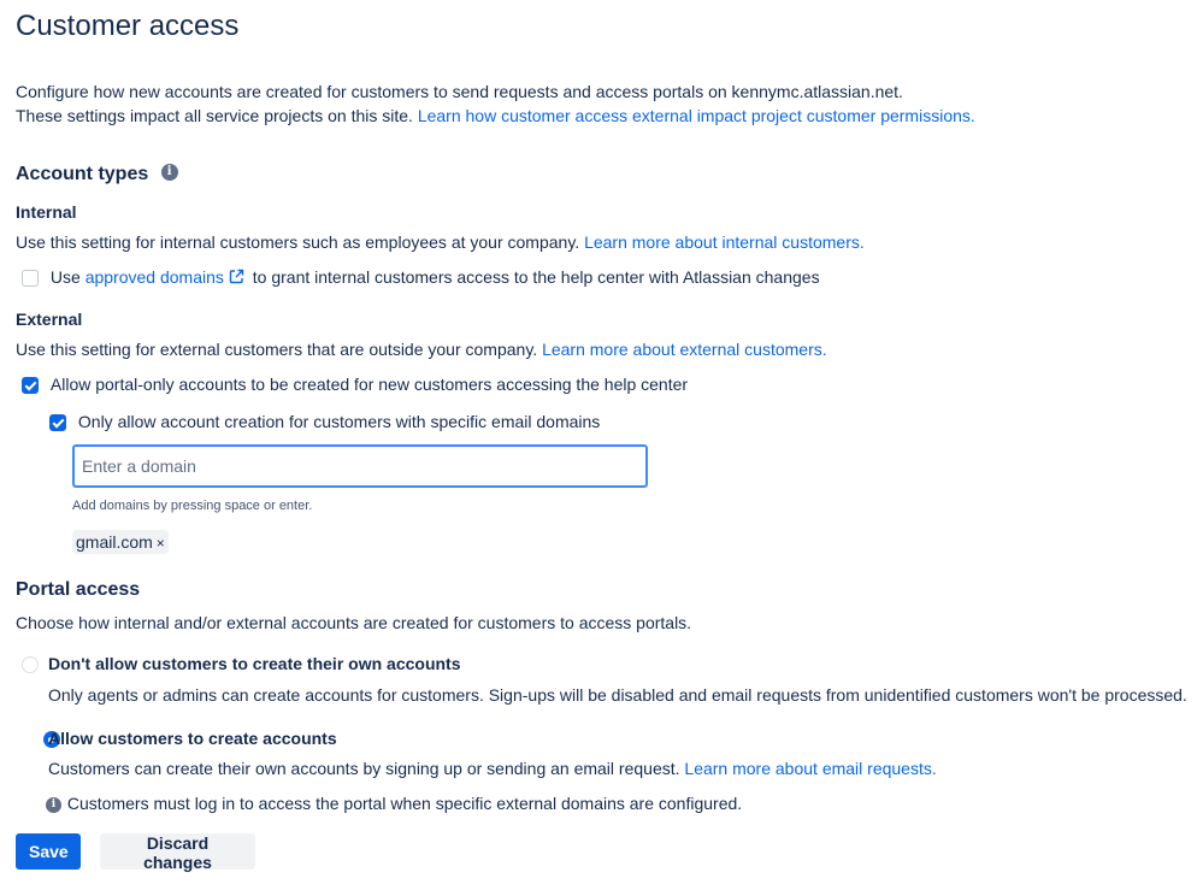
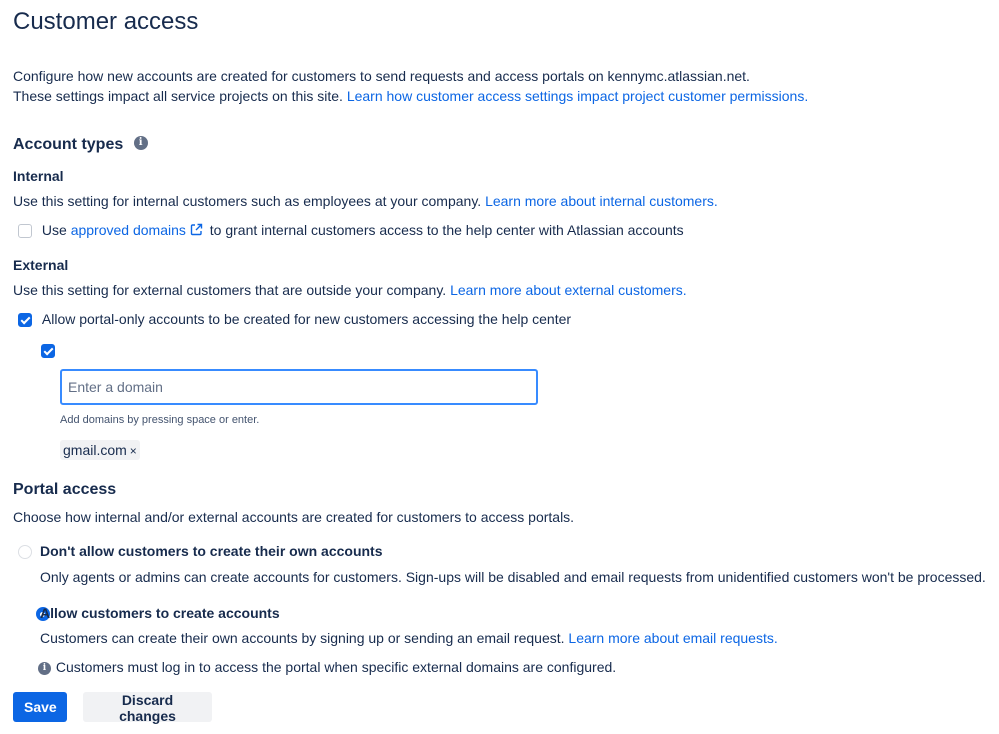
  Customer access
  Configure how new accounts are created for customers to send requests and access portals on kennymc.atlassian.net.
- These settings impact all service projects on this site. Learn how customer access external impact project customer permissions.
+ These settings impact all service projects on this site. Learn how customer access settings impact project customer permissions.
  Account types i
  Internal
  Use this setting for internal customers such as employees at your company. Learn more about internal customers.
- Use approved domains to grant internal customers access to the help center with Atlassian changes
+ Use approved domains to grant internal customers access to the help center with Atlassian accounts
  External
  Use this setting for external customers that are outside your company. Learn more about external customers.
  Allow portal-only accounts to be created for new customers accessing the help center
- Only allow account creation for customers with specific email domains
  Enter a domain
  Add domains by pressing space or enter.
  gmail.com ×
  Portal access
  Choose how internal and/or external accounts are created for customers to access portals.
  Don't allow customers to create their own accounts
  Only agents or admins can create accounts for customers. Sign-ups will be disabled and email requests from unidentified customers won't be processed.
  Allow customers to create accounts
  Customers can create their own accounts by signing up or sending an email request. Learn more about email requests.
  i Customers must log in to access the portal when specific external domains are configured.
  Save
  Discard changes
